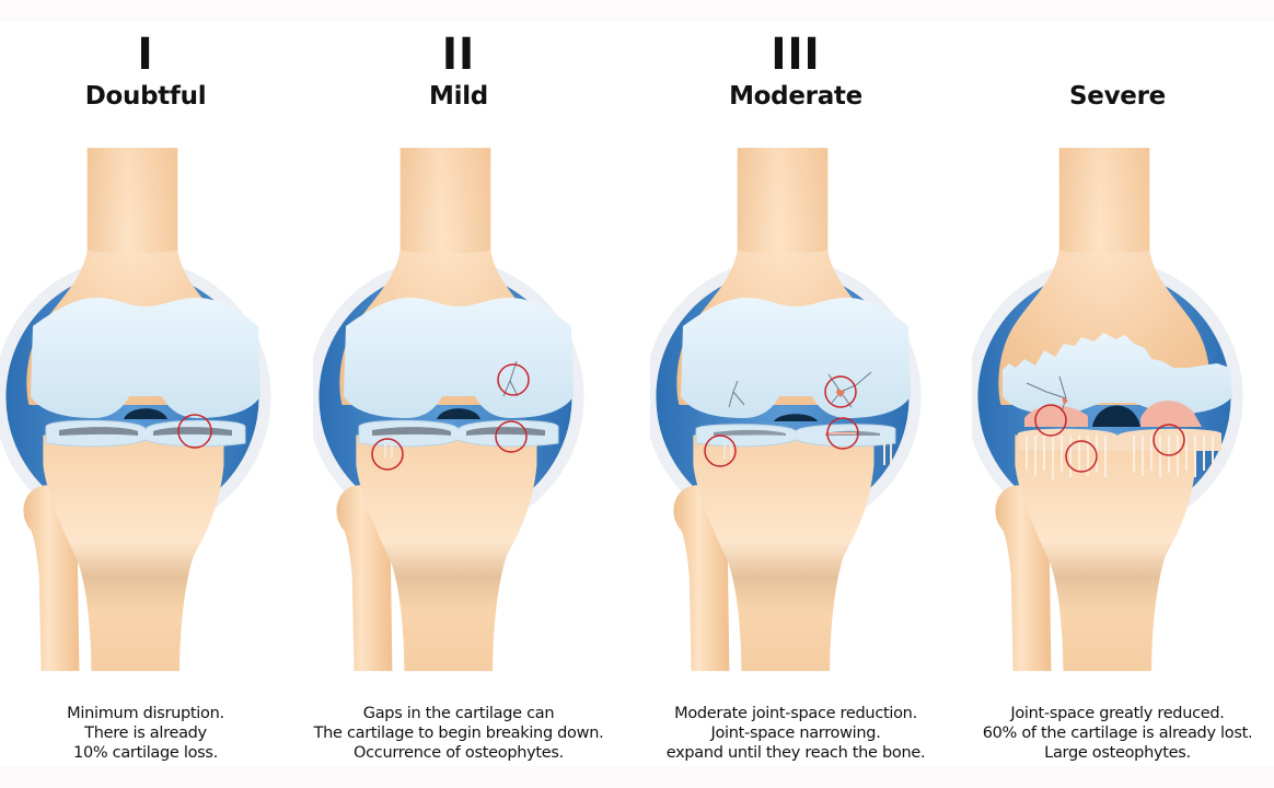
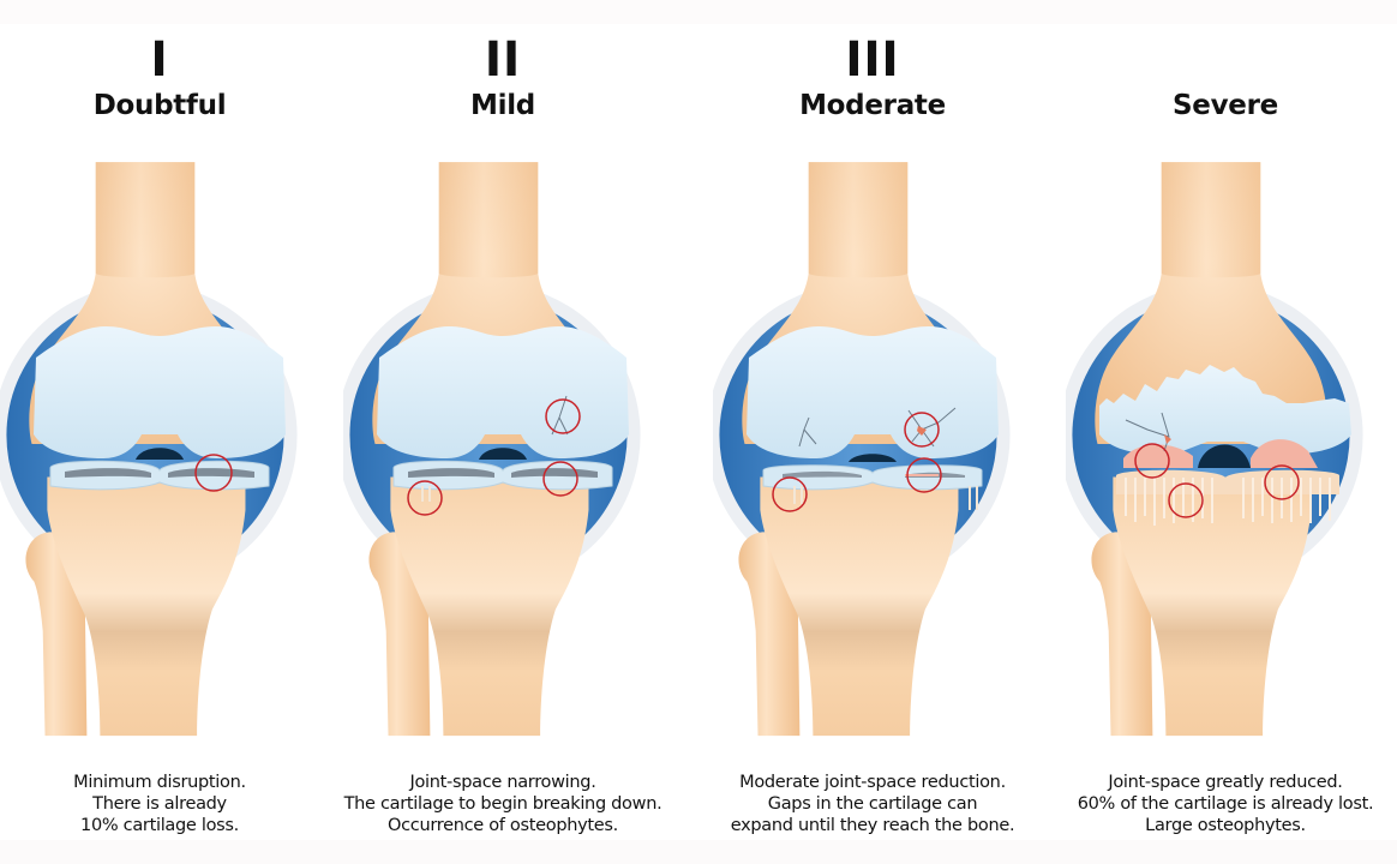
  I
  Doubtful
  Minimum disruption.
  There is already
  10% cartilage loss.
  II
  Mild
- Gaps in the cartilage can
+ Joint-space narrowing.
  The cartilage to begin breaking down.
  Occurrence of osteophytes.
  III
  Moderate
  Moderate joint-space reduction.
- Joint-space narrowing.
+ Gaps in the cartilage can
  expand until they reach the bone.
  Severe
  Joint-space greatly reduced.
  60% of the cartilage is already lost.
  Large osteophytes.
